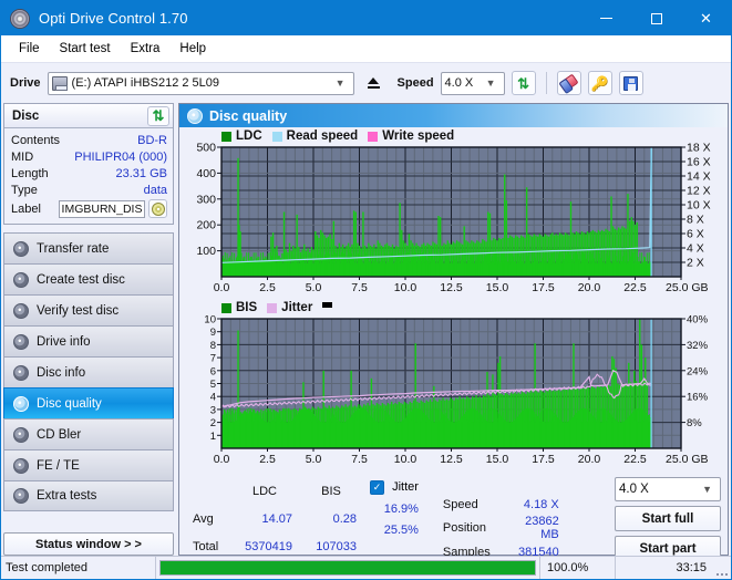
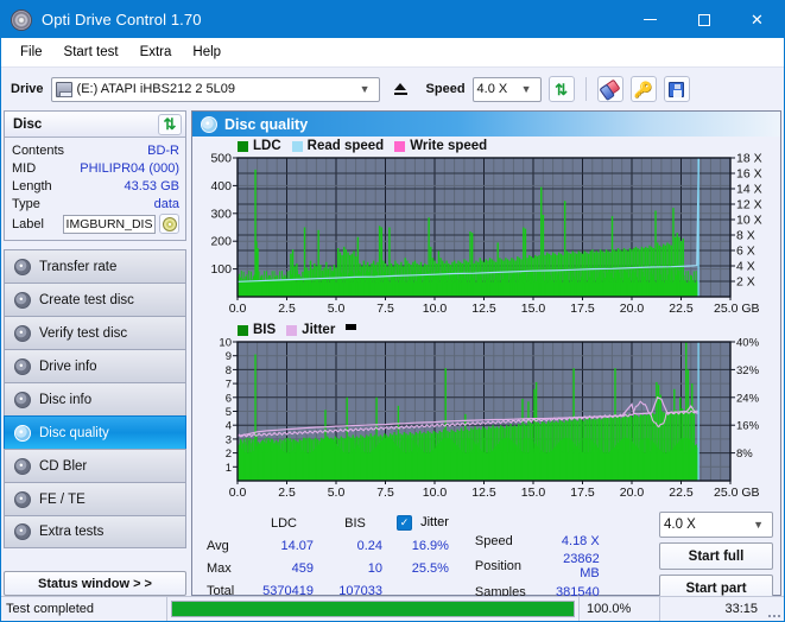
  Opti Drive Control 1.70
  ✕
  File
  Start test
  Extra
  Help
  Drive
  (E:) ATAPI iHBS212 2 5L09
  ▼
  Speed
  4.0 X
  ▼
  ⇅
  🔑
  Disc
  ⇅
  Contents
  BD-R
  MID
  PHILIPR04 (000)
  Length
- 23.31 GB
+ 43.53 GB
  Type
  data
  Label
  IMGBURN_DIS
  Transfer rate
  Create test disc
  Verify test disc
  Drive info
  Disc info
  Disc quality
  CD Bler
  FE / TE
  Extra tests
  Status window > >
  Disc quality
  LDC
  Read speed
  Write speed
  100
  200
  300
  400
  500
  2 X
  4 X
  6 X
  8 X
  10 X
  12 X
  14 X
  16 X
  18 X
  0.0
  2.5
  5.0
  7.5
  10.0
  12.5
  15.0
  17.5
  20.0
  22.5
  25.0 GB
  BIS
  Jitter
  1
  2
  3
  4
  5
  6
  7
  8
  9
  10
  8%
  16%
  24%
  32%
  40%
  0.0
  2.5
  5.0
  7.5
  10.0
  12.5
  15.0
  17.5
  20.0
  22.5
  25.0 GB
  	LDC	BIS
- Avg	14.07	0.28
+ Avg	14.07	0.24
+ Max	459	10
  Total	5370419	107033
  ✓ Jitter
  16.9%
  25.5%
  Speed	4.18 X
  Position	23862 MB
  Samples	381540
  4.0 X
  ▼
  Start full
  Start part
  Test completed
  100.0%
  33:15
